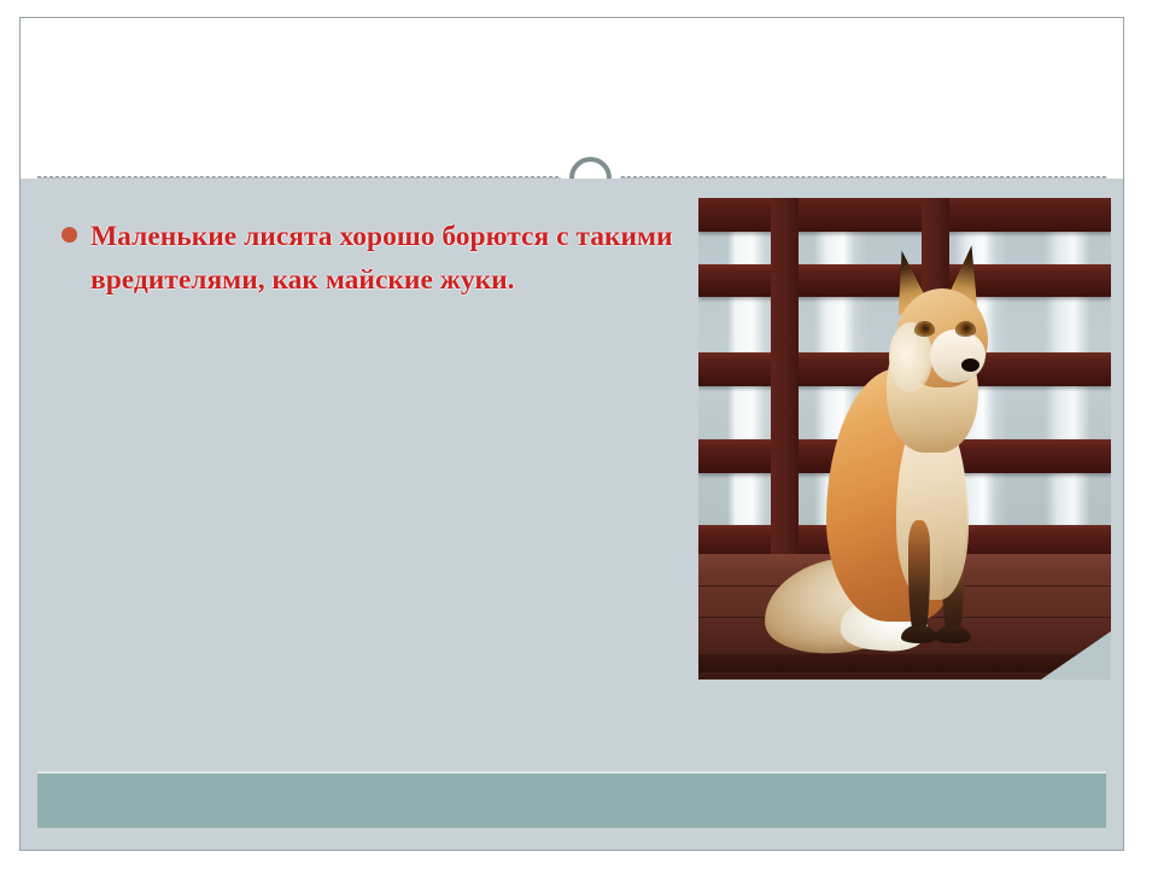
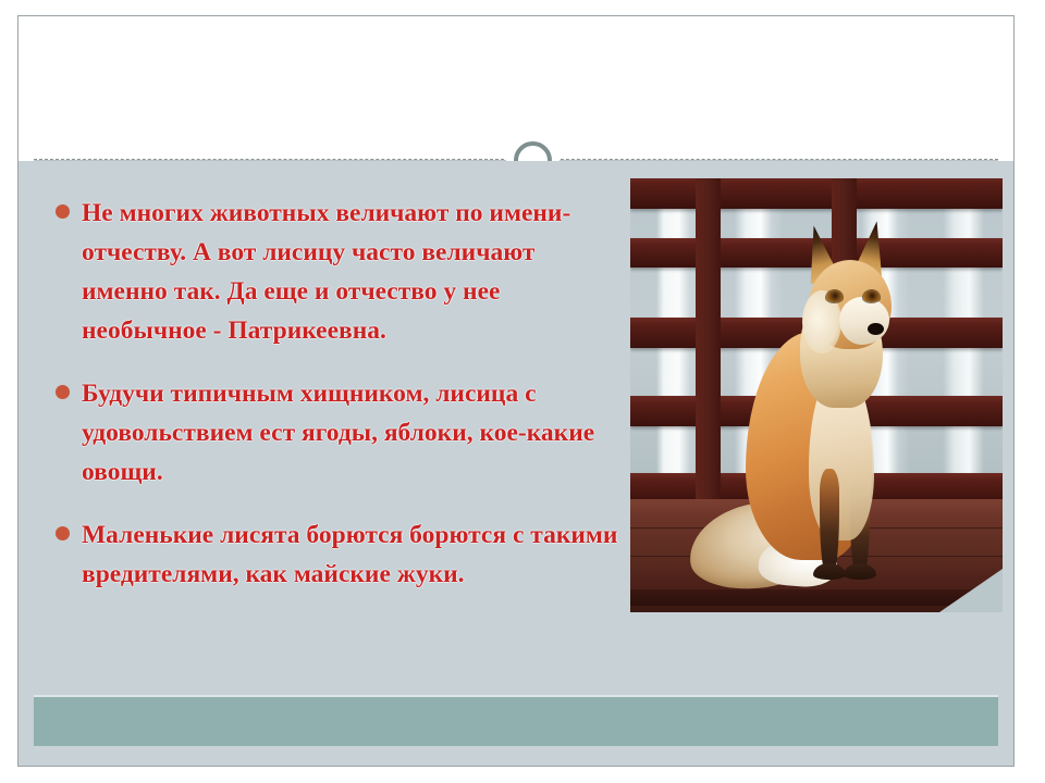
+ Не многих животных величают по имени-отчеству. А вот лисицу часто величают именно так. Да еще и отчество у нее необычное - Патрикеевна.
+ Будучи типичным хищником, лисица с удовольствием ест ягоды, яблоки, кое-какие овощи.
- Маленькие лисята хорошо борются с такими вредителями, как майские жуки.
+ Маленькие лисята борются борются с такими вредителями, как майские жуки.
